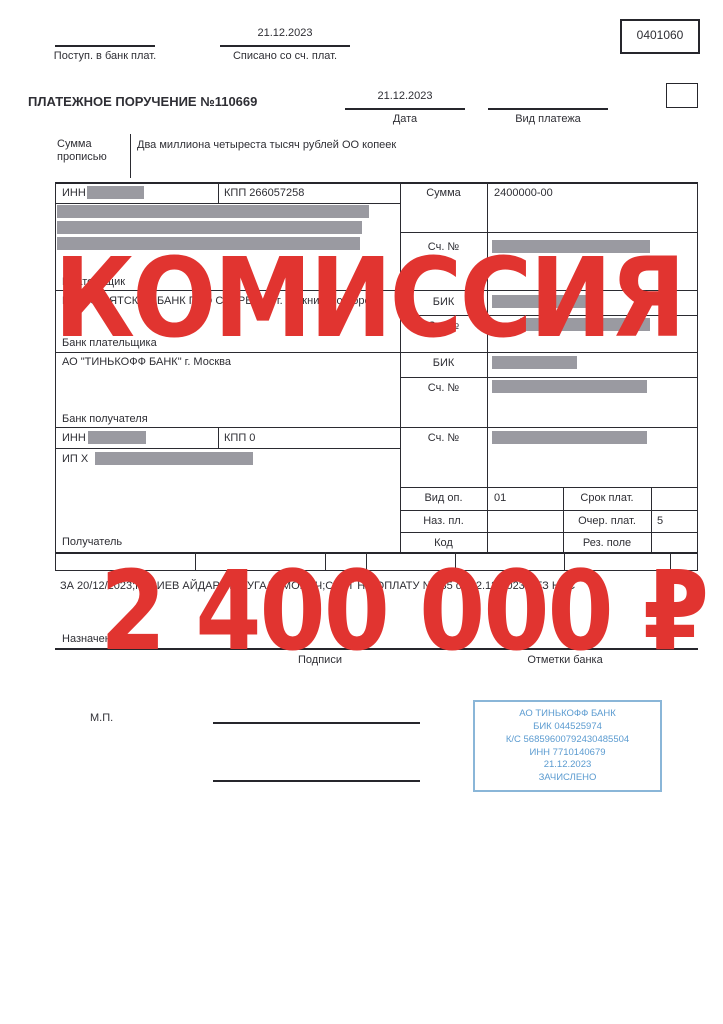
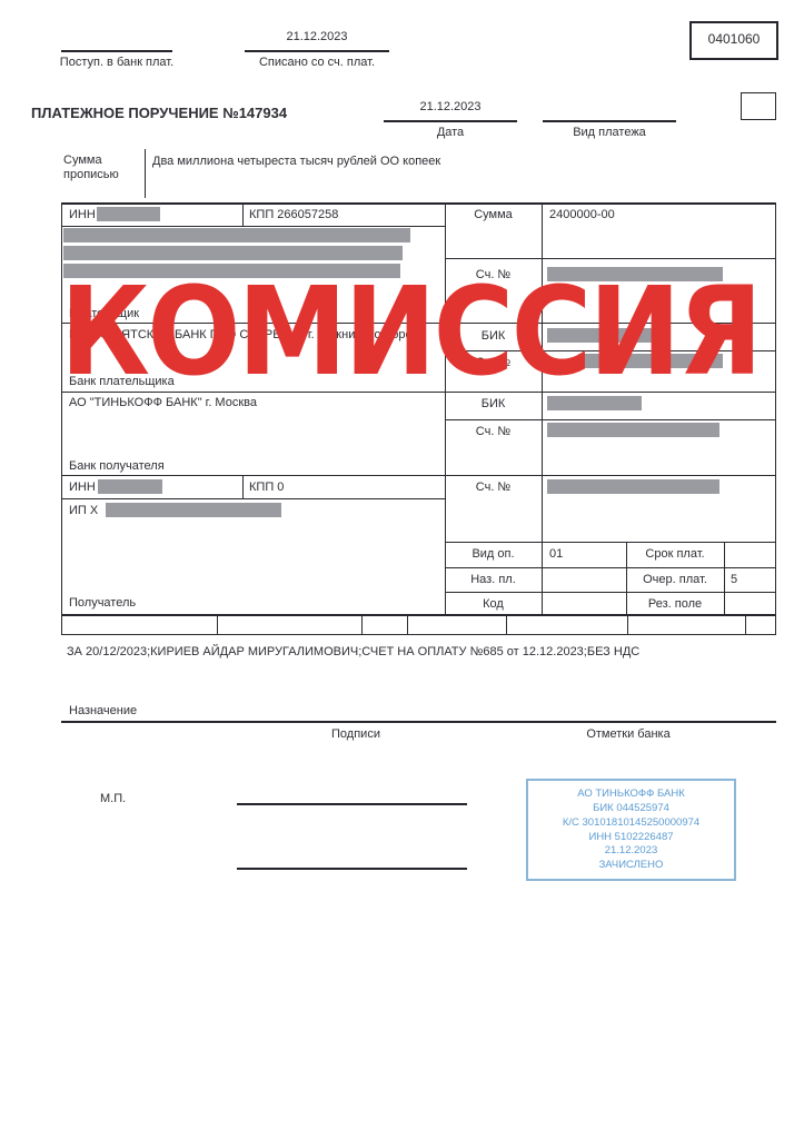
  Поступ. в банк плат.
  21.12.2023
  Списано со сч. плат.
  0401060
- ПЛАТЕЖНОЕ ПОРУЧЕНИЕ №110669
+ ПЛАТЕЖНОЕ ПОРУЧЕНИЕ №147934
  21.12.2023
  Дата
  Вид платежа
  Сумма прописью
  Два миллиона четыреста тысяч рублей ОО копеек
  ИНН
  КПП 266057258
  Сумма
  2400000-00
  Сч. №
  Плательщик
  ВОЛГО-ВЯТСКИЙ БАНК ПАО СБЕРБАНК г. Нижний Новгород
  БИК
  Сч. №
  Банк плательщика
  АО "ТИНЬКОФФ БАНК" г. Москва
  БИК
  Сч. №
  Банк получателя
  ИНН
  КПП 0
  Сч. №
  ИП Х
  Получатель
  Вид оп.
  01
  Срок плат.
  Наз. пл.
  Очер. плат.
  5
  Код
  Рез. поле
  ЗА 20/12/2023;КИРИЕВ АЙДАР МИРУГАЛИМОВИЧ;СЧЕТ НА ОПЛАТУ №685 от 12.12.2023;БЕЗ НДС
  Назначение
  Подписи
  Отметки банка
  М.П.
  АО ТИНЬКОФФ БАНК
  БИК 044525974
- К/С 56859600792430485504
+ К/С 30101810145250000974
- ИНН 7710140679
+ ИНН 5102226487
  21.12.2023
  ЗАЧИСЛЕНО
  КОМИССИЯ
- 2 400 000 ₽
